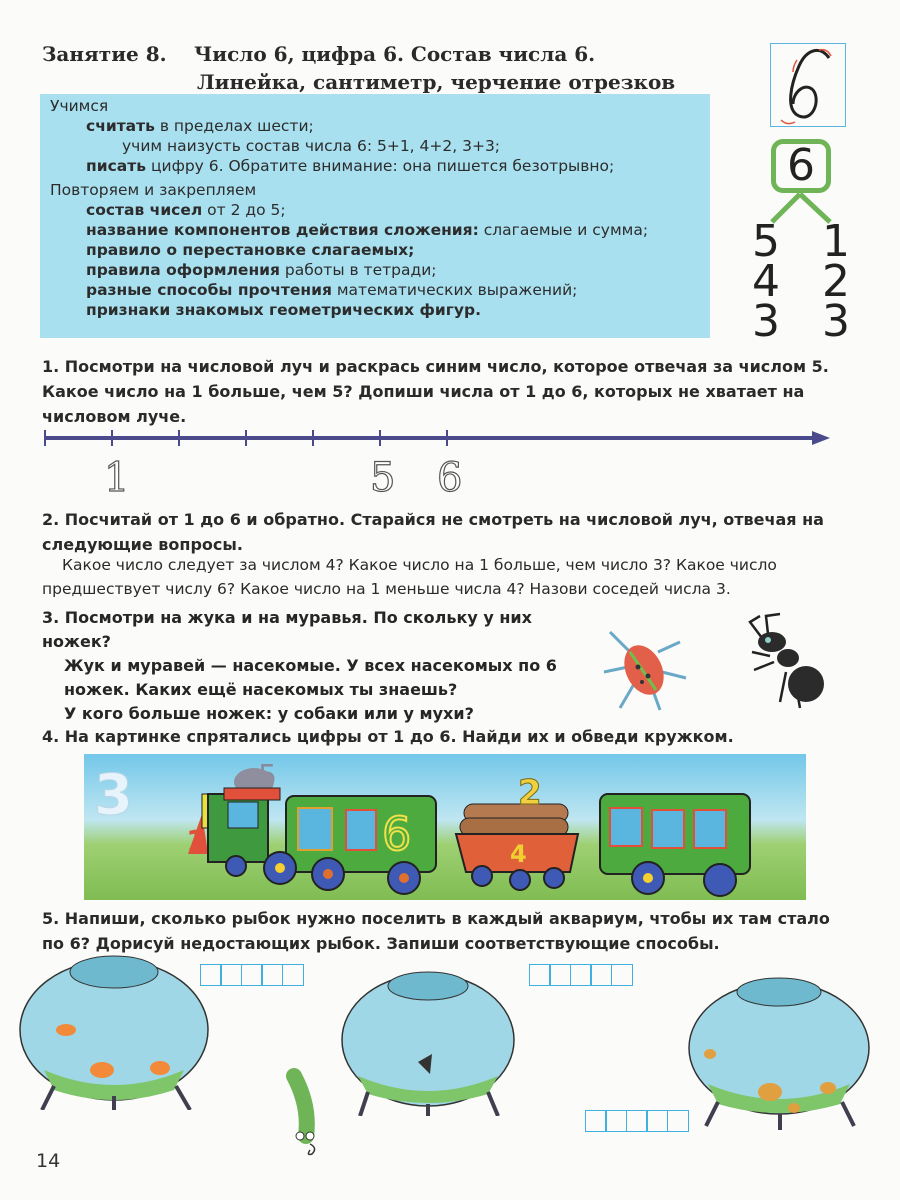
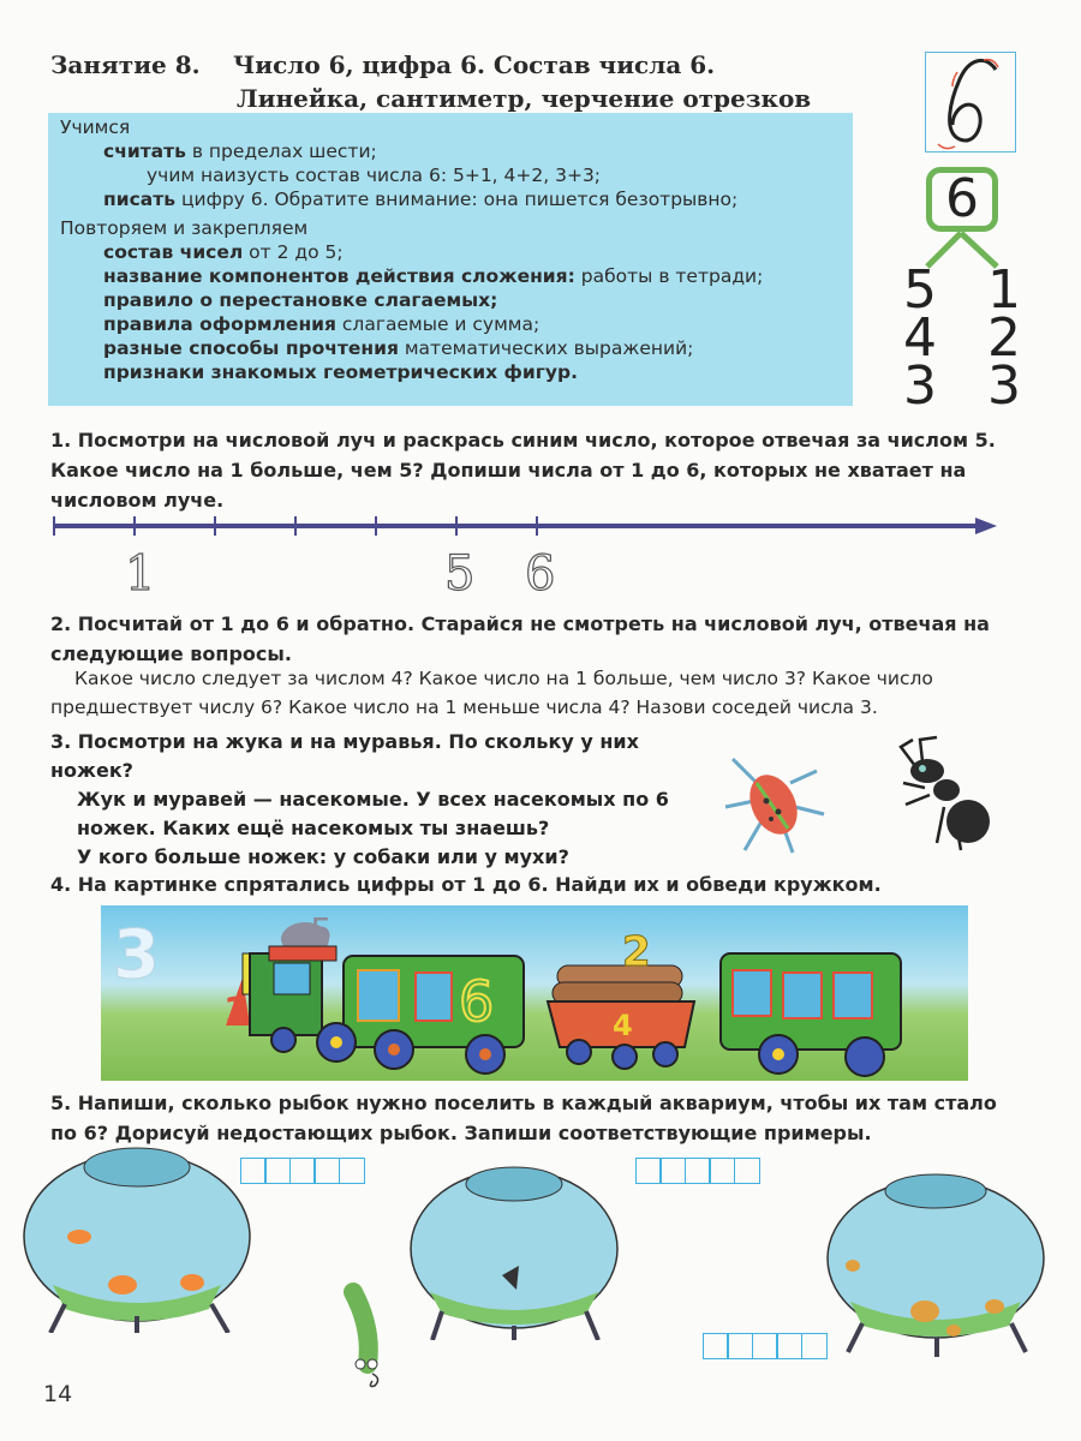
  Занятие 8. Число 6, цифра 6. Состав числа 6.
  Линейка, сантиметр, черчение отрезков
  Учимся
  считать в пределах шести;
  учим наизусть состав числа 6: 5+1, 4+2, 3+3;
  писать цифру 6. Обратите внимание: она пишется безотрывно;
  Повторяем и закрепляем
  состав чисел от 2 до 5;
- название компонентов действия сложения: слагаемые и сумма;
+ название компонентов действия сложения: работы в тетради;
  правило о перестановке слагаемых;
- правила оформления работы в тетради;
+ правила оформления слагаемые и сумма;
  разные способы прочтения математических выражений;
  признаки знакомых геометрических фигур.
  6
  5
  1
  4
  2
  3
  3
  1. Посмотри на числовой луч и раскрась синим число, которое отвечая за числом 5. Какое число на 1 больше, чем 5? Допиши числа от 1 до 6, которых не хватает на числовом луче.
  1
  5
  6
  2. Посчитай от 1 до 6 и обратно. Старайся не смотреть на числовой луч, отвечая на следующие вопросы.
  Какое число следует за числом 4? Какое число на 1 больше, чем число 3? Какое число предшествует числу 6? Какое число на 1 меньше числа 4? Назови соседей числа 3.
  3. Посмотри на жука и на муравья. По скольку у них ножек?
  Жук и муравей — насекомые. У всех насекомых по 6 ножек. Каких ещё насекомых ты знаешь?
  У кого больше ножек: у собаки или у мухи?
  4. На картинке спрятались цифры от 1 до 6. Найди их и обведи кружком.
  3
  6
  4
  2
  1
- 5. Напиши, сколько рыбок нужно поселить в каждый аквариум, чтобы их там стало по 6? Дорисуй недостающих рыбок. Запиши соответствующие способы.
+ 5. Напиши, сколько рыбок нужно поселить в каждый аквариум, чтобы их там стало по 6? Дорисуй недостающих рыбок. Запиши соответствующие примеры.
  14
